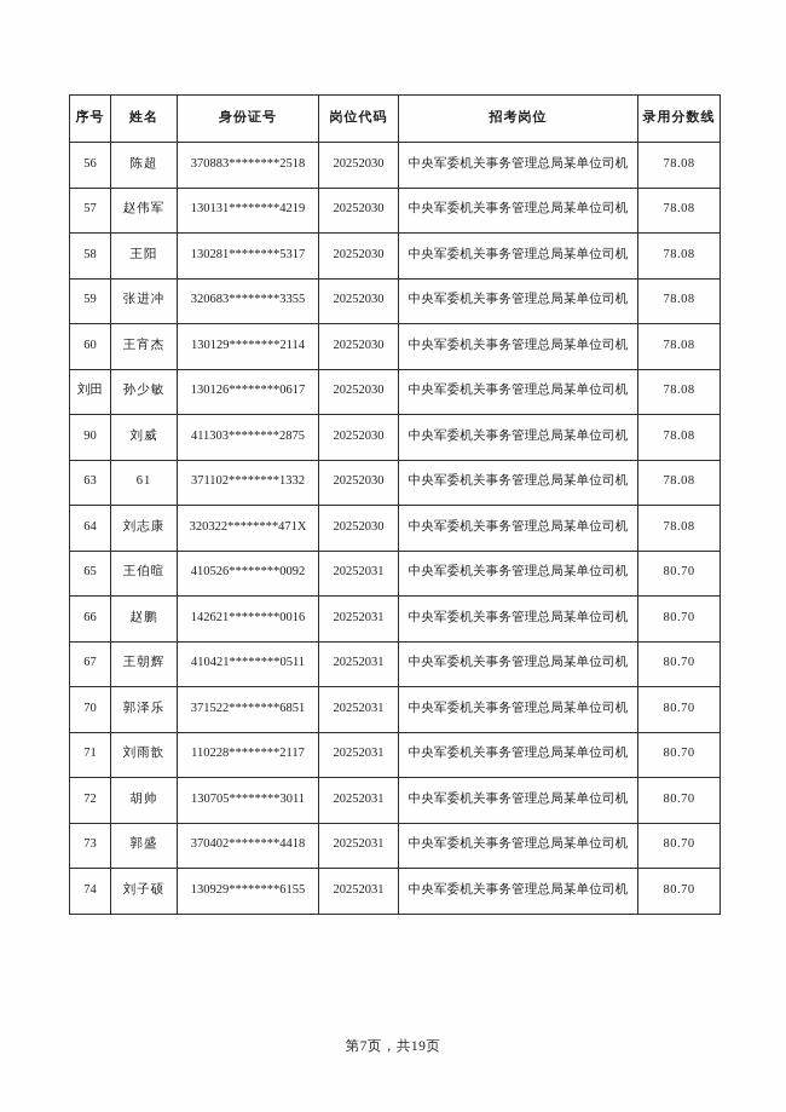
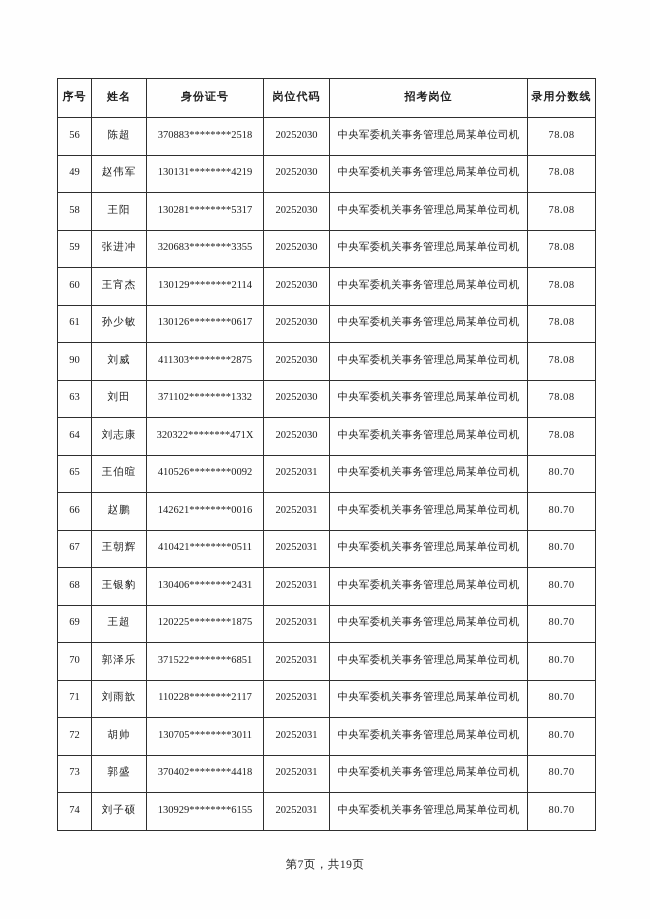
  序号	姓名	身份证号	岗位代码	招考岗位	录用分数线
  56	陈超	370883********2518	20252030	中央军委机关事务管理总局某单位司机	78.08
- 57	赵伟军	130131********4219	20252030	中央军委机关事务管理总局某单位司机	78.08
+ 49	赵伟军	130131********4219	20252030	中央军委机关事务管理总局某单位司机	78.08
  58	王阳	130281********5317	20252030	中央军委机关事务管理总局某单位司机	78.08
  59	张进冲	320683********3355	20252030	中央军委机关事务管理总局某单位司机	78.08
  60	王宵杰	130129********2114	20252030	中央军委机关事务管理总局某单位司机	78.08
- 刘田	孙少敏	130126********0617	20252030	中央军委机关事务管理总局某单位司机	78.08
+ 61	孙少敏	130126********0617	20252030	中央军委机关事务管理总局某单位司机	78.08
  90	刘威	411303********2875	20252030	中央军委机关事务管理总局某单位司机	78.08
- 63	61	371102********1332	20252030	中央军委机关事务管理总局某单位司机	78.08
+ 63	刘田	371102********1332	20252030	中央军委机关事务管理总局某单位司机	78.08
  64	刘志康	320322********471X	20252030	中央军委机关事务管理总局某单位司机	78.08
  65	王伯暄	410526********0092	20252031	中央军委机关事务管理总局某单位司机	80.70
  66	赵鹏	142621********0016	20252031	中央军委机关事务管理总局某单位司机	80.70
  67	王朝辉	410421********0511	20252031	中央军委机关事务管理总局某单位司机	80.70
+ 68	王银豹	130406********2431	20252031	中央军委机关事务管理总局某单位司机	80.70
+ 69	王超	120225********1875	20252031	中央军委机关事务管理总局某单位司机	80.70
  70	郭泽乐	371522********6851	20252031	中央军委机关事务管理总局某单位司机	80.70
  71	刘雨歆	110228********2117	20252031	中央军委机关事务管理总局某单位司机	80.70
  72	胡帅	130705********3011	20252031	中央军委机关事务管理总局某单位司机	80.70
  73	郭盛	370402********4418	20252031	中央军委机关事务管理总局某单位司机	80.70
  74	刘子硕	130929********6155	20252031	中央军委机关事务管理总局某单位司机	80.70
  第7页，共19页
